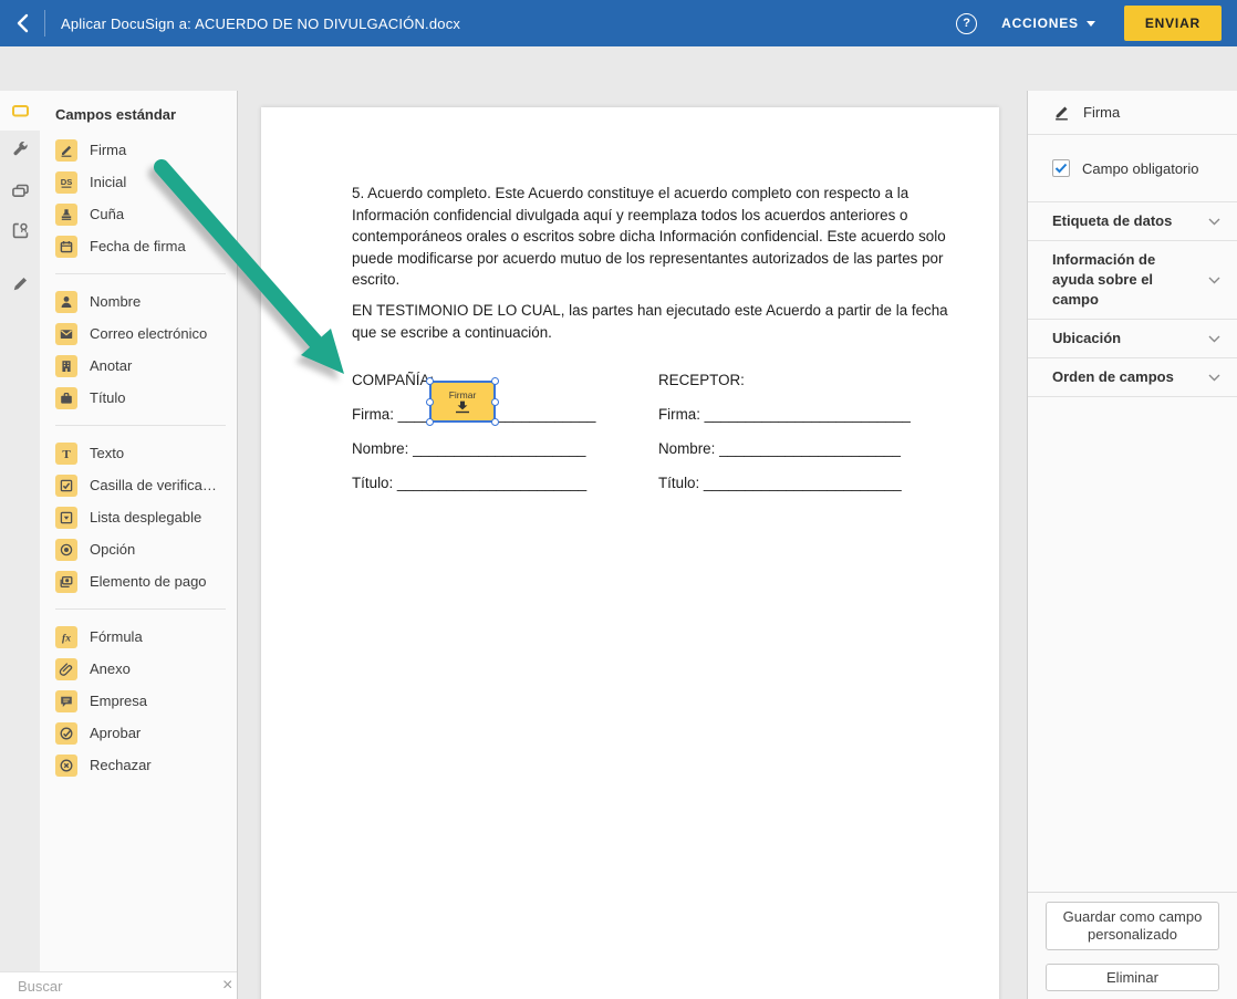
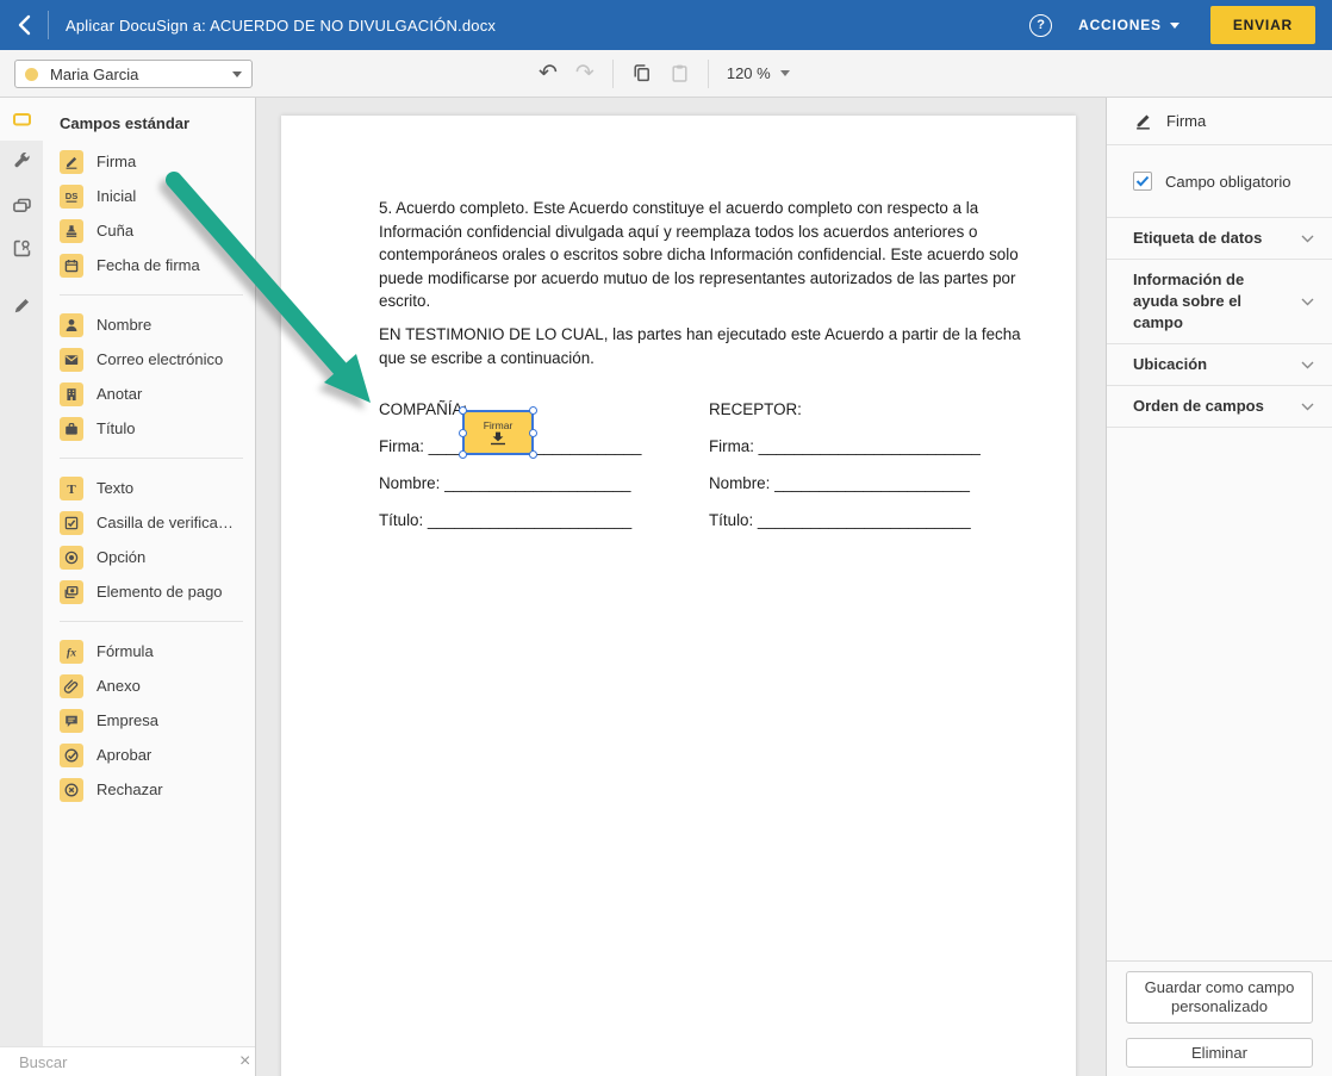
  Aplicar DocuSign a: ACUERDO DE NO DIVULGACIÓN.docx
  ?
  ACCIONES
  ENVIAR
+ Maria Garcia
+ ↶
+ ↷
+ 120 %
  Campos estándar
  Firma
  DS
  Inicial
  Cuña
  Fecha de firma
  Nombre
  Correo electrónico
  Anotar
  Título
  T
  Texto
  Casilla de verifica…
- Lista desplegable
  Opción
  Elemento de pago
  fx
  Fórmula
  Anexo
  Empresa
  Aprobar
  Rechazar
  Buscar
  ×
  5. Acuerdo completo. Este Acuerdo constituye el acuerdo completo con respecto a la Información confidencial divulgada aquí y reemplaza todos los acuerdos anteriores o contemporáneos orales o escritos sobre dicha Información confidencial. Este acuerdo solo puede modificarse por acuerdo mutuo de los representantes autorizados de las partes por escrito.
  EN TESTIMONIO DE LO CUAL, las partes han ejecutado este Acuerdo a partir de la fecha que se escribe a continuación.
  COMPAÑÍA
  Firma: ________________
  Nombre: _____________________
  Título: _______________________
  RECEPTOR:
  Firma: _________________________
  Nombre: ______________________
  Título: ________________________
  Firmar
  Firma
  Campo obligatorio
  Etiqueta de datos
  Información de ayuda sobre el campo
  Ubicación
  Orden de campos
  Guardar como campo personalizado
  Eliminar
